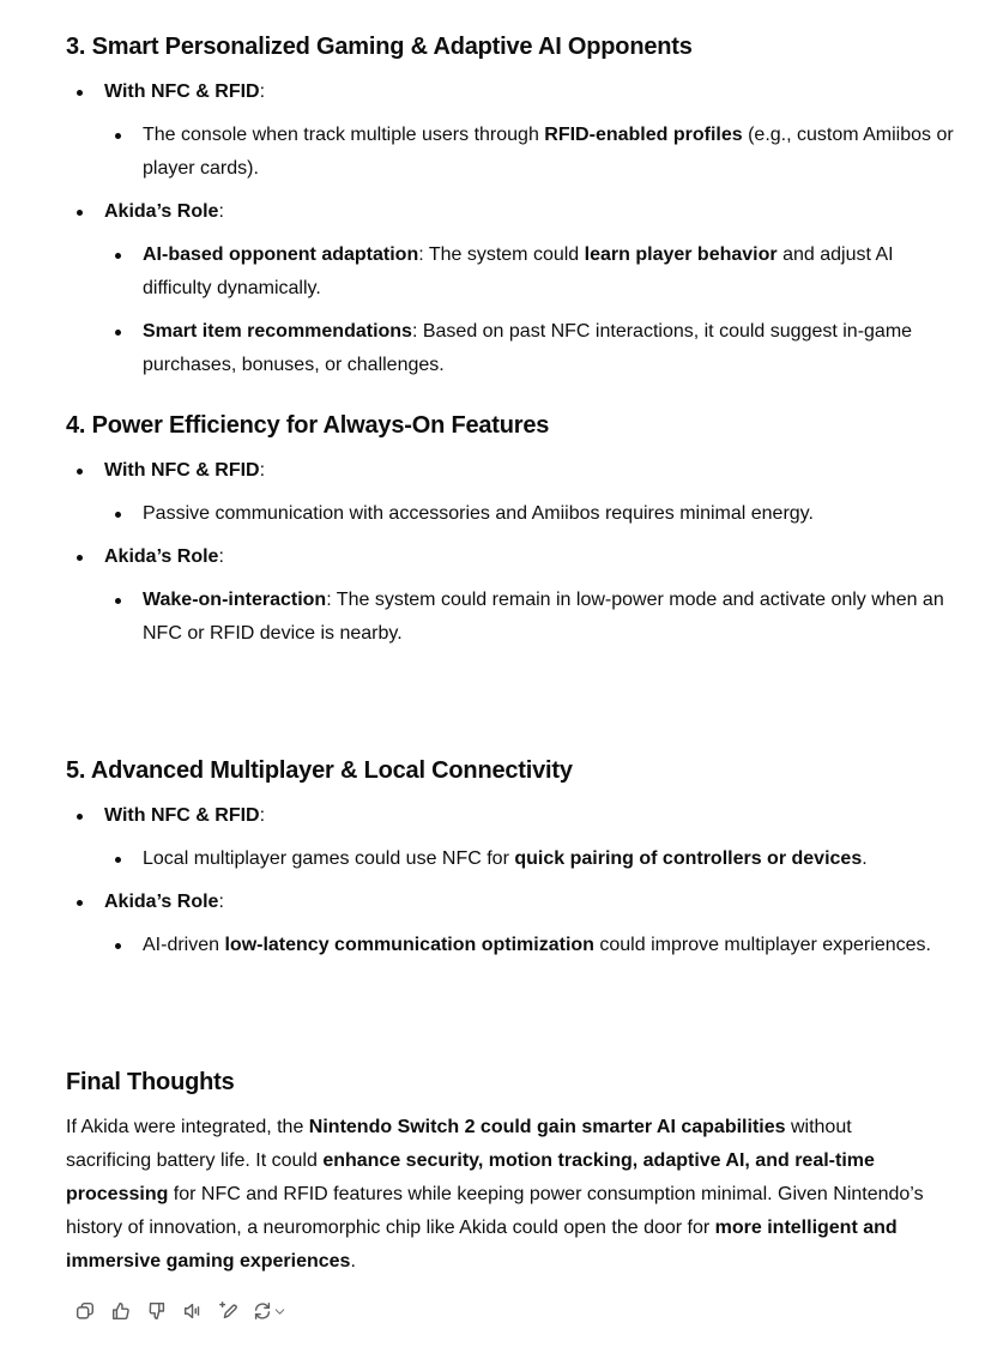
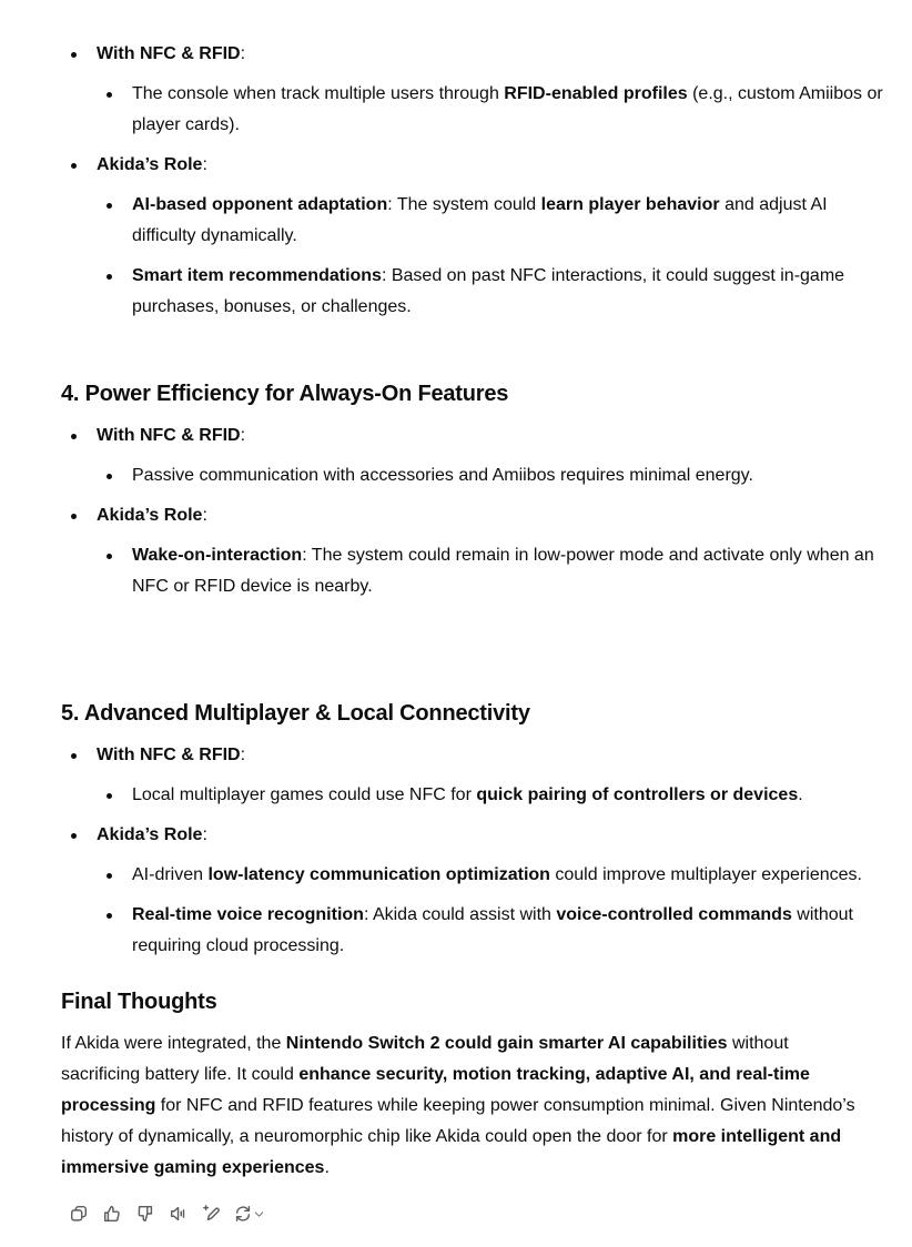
- 3. Smart Personalized Gaming & Adaptive AI Opponents
  With NFC & RFID:
  The console when track multiple users through RFID-enabled profiles (e.g., custom Amiibos or player cards).
  Akida’s Role:
  AI-based opponent adaptation: The system could learn player behavior and adjust AI difficulty dynamically.
  Smart item recommendations: Based on past NFC interactions, it could suggest in-game purchases, bonuses, or challenges.
  4. Power Efficiency for Always-On Features
  With NFC & RFID:
  Passive communication with accessories and Amiibos requires minimal energy.
  Akida’s Role:
  Wake-on-interaction: The system could remain in low-power mode and activate only when an NFC or RFID device is nearby.
  5. Advanced Multiplayer & Local Connectivity
  With NFC & RFID:
  Local multiplayer games could use NFC for quick pairing of controllers or devices.
  Akida’s Role:
  AI-driven low-latency communication optimization could improve multiplayer experiences.
+ Real-time voice recognition: Akida could assist with voice-controlled commands without requiring cloud processing.
  Final Thoughts
- If Akida were integrated, the Nintendo Switch 2 could gain smarter AI capabilities without sacrificing battery life. It could enhance security, motion tracking, adaptive AI, and real-time processing for NFC and RFID features while keeping power consumption minimal. Given Nintendo’s history of innovation, a neuromorphic chip like Akida could open the door for more intelligent and immersive gaming experiences.
+ If Akida were integrated, the Nintendo Switch 2 could gain smarter AI capabilities without sacrificing battery life. It could enhance security, motion tracking, adaptive AI, and real-time processing for NFC and RFID features while keeping power consumption minimal. Given Nintendo’s history of dynamically, a neuromorphic chip like Akida could open the door for more intelligent and immersive gaming experiences.
